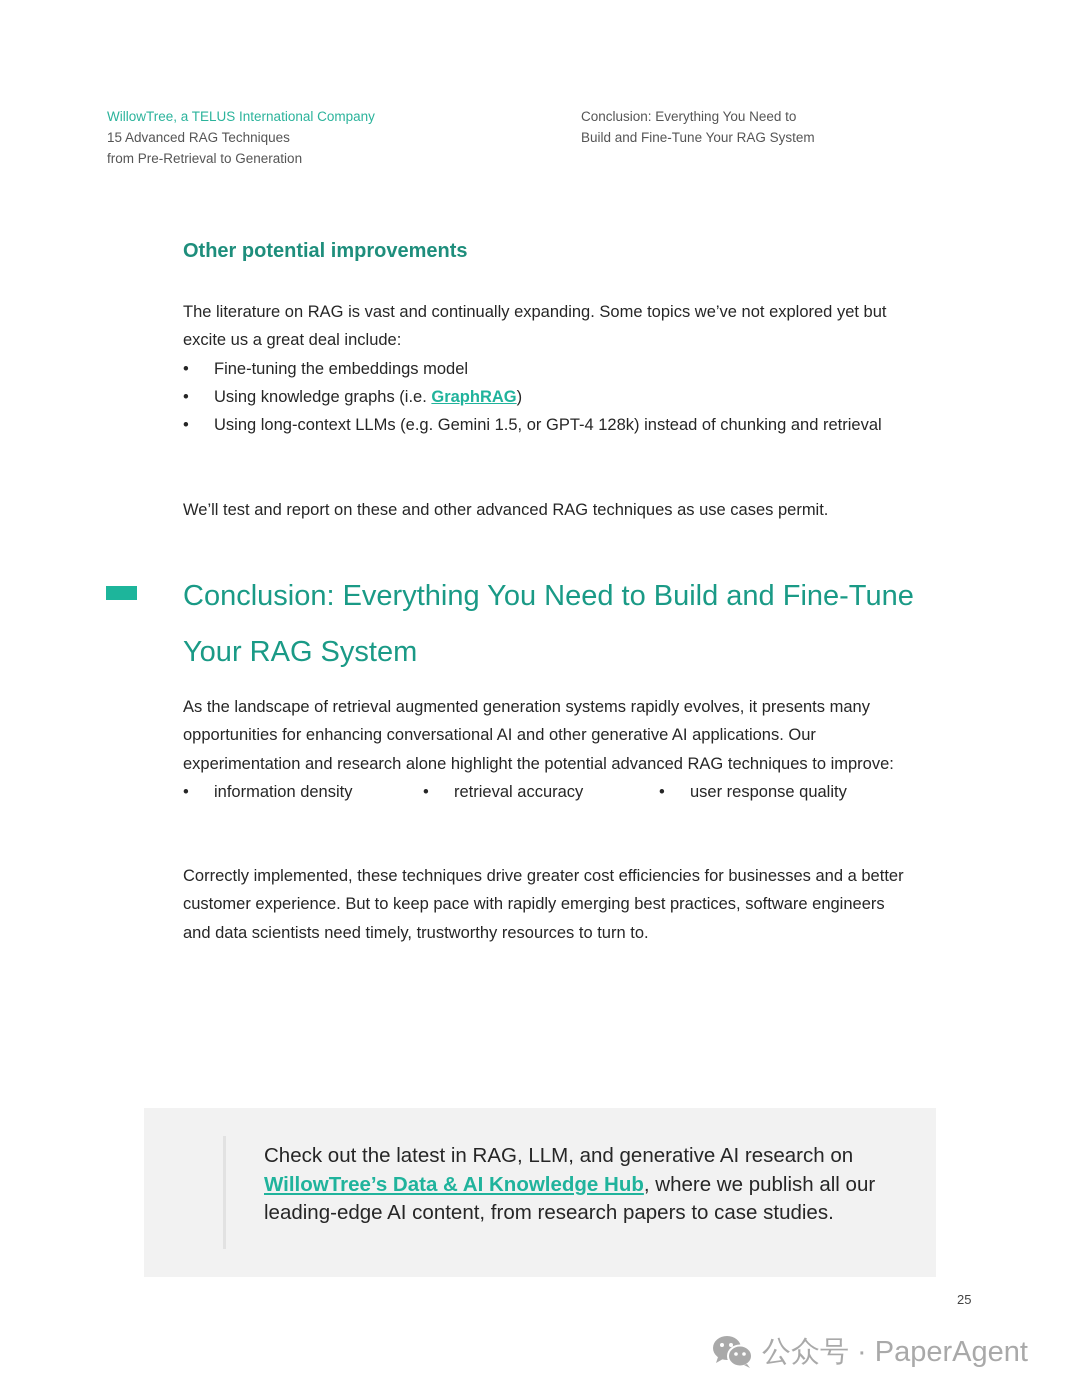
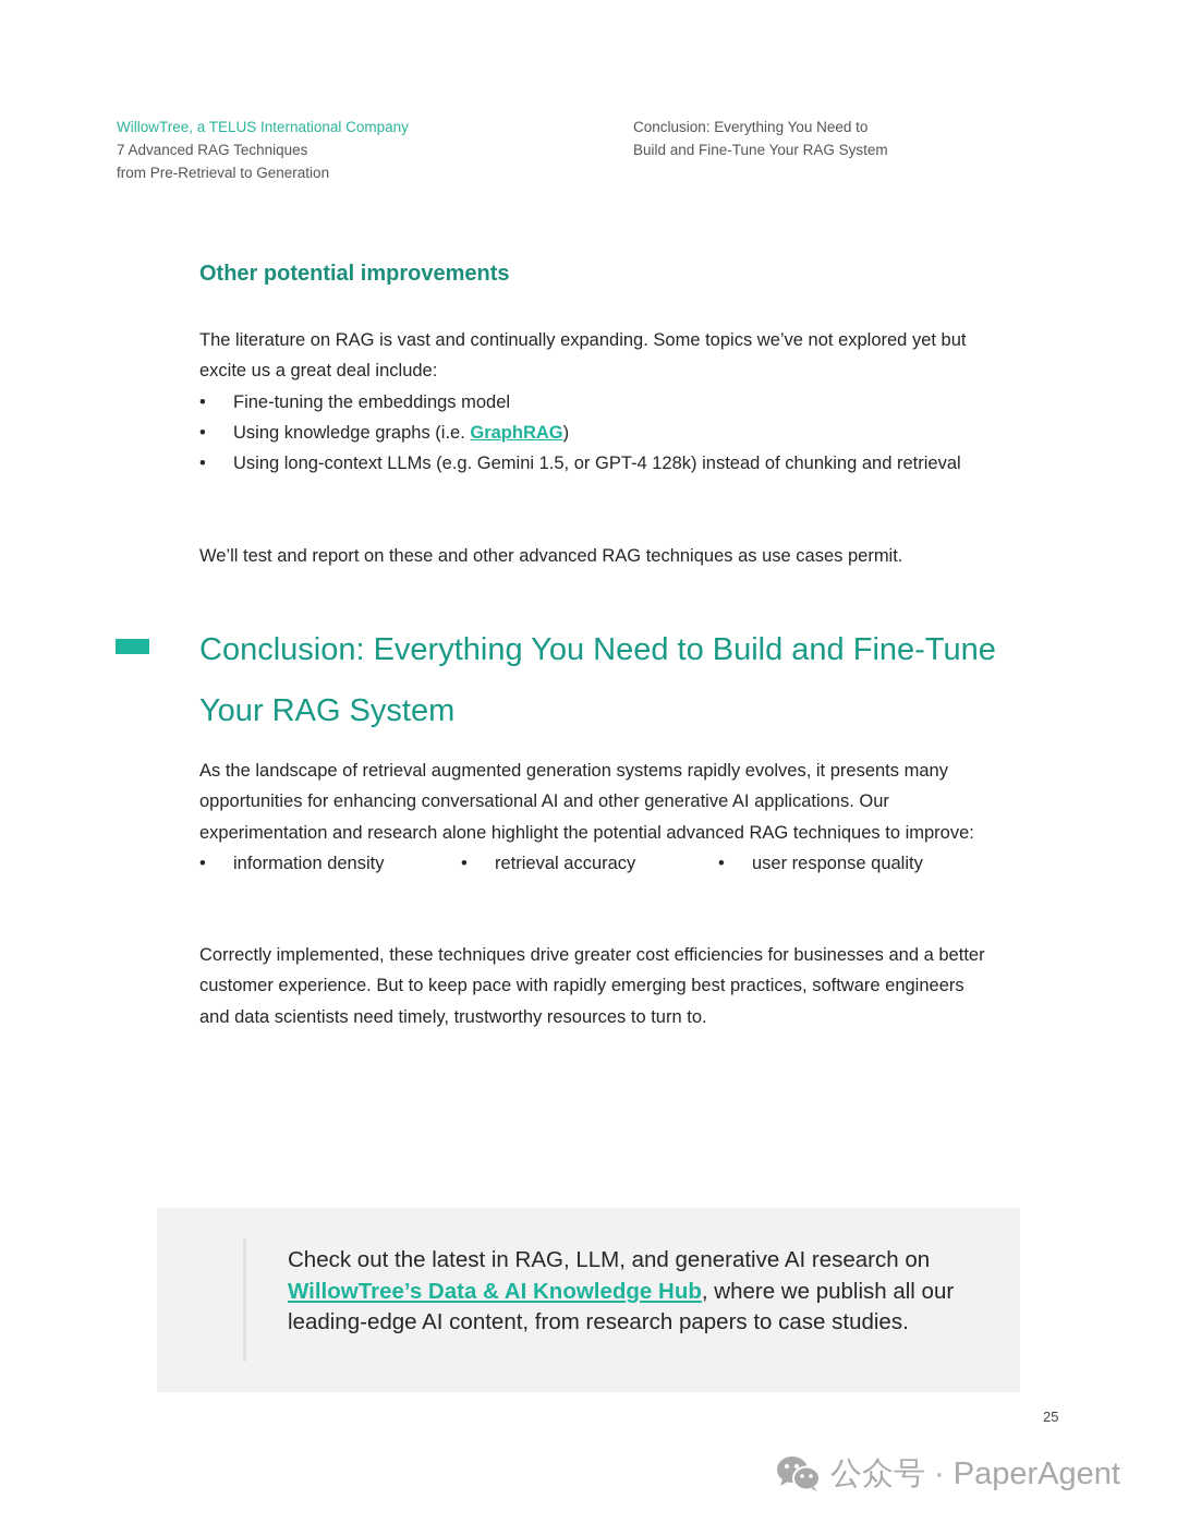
  WillowTree, a TELUS International Company
- 15 Advanced RAG Techniques
+ 7 Advanced RAG Techniques
  from Pre-Retrieval to Generation
  Conclusion: Everything You Need to
  Build and Fine-Tune Your RAG System
  Other potential improvements
  The literature on RAG is vast and continually expanding. Some topics we’ve not explored yet but excite us a great deal include:
  Fine-tuning the embeddings model
  Using knowledge graphs (i.e. GraphRAG)
  Using long-context LLMs (e.g. Gemini 1.5, or GPT-4 128k) instead of chunking and retrieval
  We’ll test and report on these and other advanced RAG techniques as use cases permit.
  Conclusion: Everything You Need to Build and Fine-Tune Your RAG System
  As the landscape of retrieval augmented generation systems rapidly evolves, it presents many opportunities for enhancing conversational AI and other generative AI applications. Our experimentation and research alone highlight the potential advanced RAG techniques to improve:
  information density
  retrieval accuracy
  user response quality
  Correctly implemented, these techniques drive greater cost efficiencies for businesses and a better customer experience. But to keep pace with rapidly emerging best practices, software engineers and data scientists need timely, trustworthy resources to turn to.
  Check out the latest in RAG, LLM, and generative AI research on WillowTree’s Data & AI Knowledge Hub, where we publish all our leading-edge AI content, from research papers to case studies.
  25
  公众号 · PaperAgent
